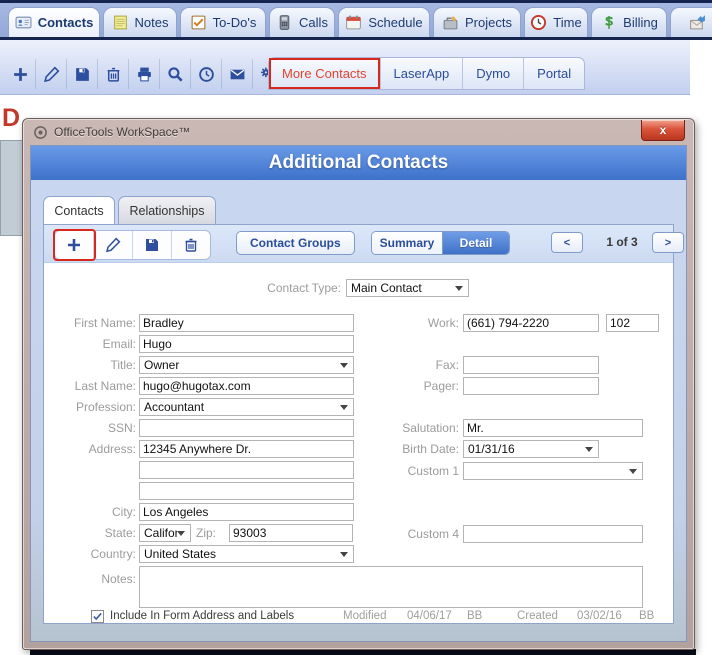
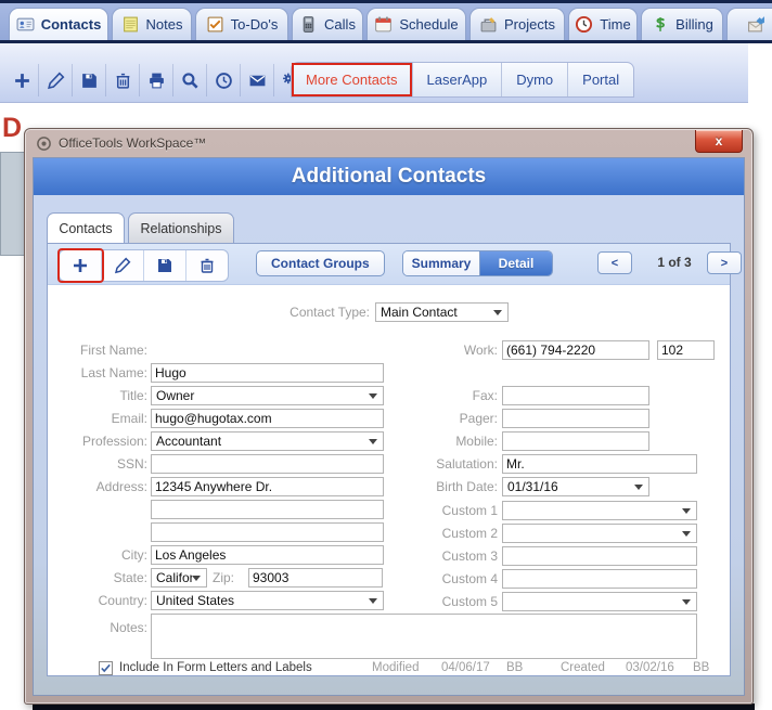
  Contacts
  Notes
  To-Do's
  Calls
  Schedule
  Projects
  Time
  Billing
  More Contacts
  LaserApp
  Dymo
  Portal
  D
  OfficeTools WorkSpace™
  x
  Additional Contacts
  Contacts
  Relationships
  Contact Groups
  Summary
  Detail
  <
  1 of 3
  >
  Contact Type:
  Main Contact
  First Name:
- Bradley
- Email:
+ Last Name:
  Hugo
  Title:
  Owner
- Last Name:
+ Email:
  hugo@hugotax.com
  Profession:
  Accountant
  SSN:
  Address:
  12345 Anywhere Dr.
  City:
  Los Angeles
  State:
  Califor
  Zip:
  93003
  Country:
  United States
  Notes:
  Work:
  (661) 794-2220
  102
  Fax:
  Pager:
+ Mobile:
  Salutation:
  Mr.
  Birth Date:
  01/31/16
  Custom 1
+ Custom 2
+ Custom 3
  Custom 4
+ Custom 5
- Include In Form Address and Labels
+ Include In Form Letters and Labels
  Modified
  04/06/17
  BB
  Created
  03/02/16
  BB
